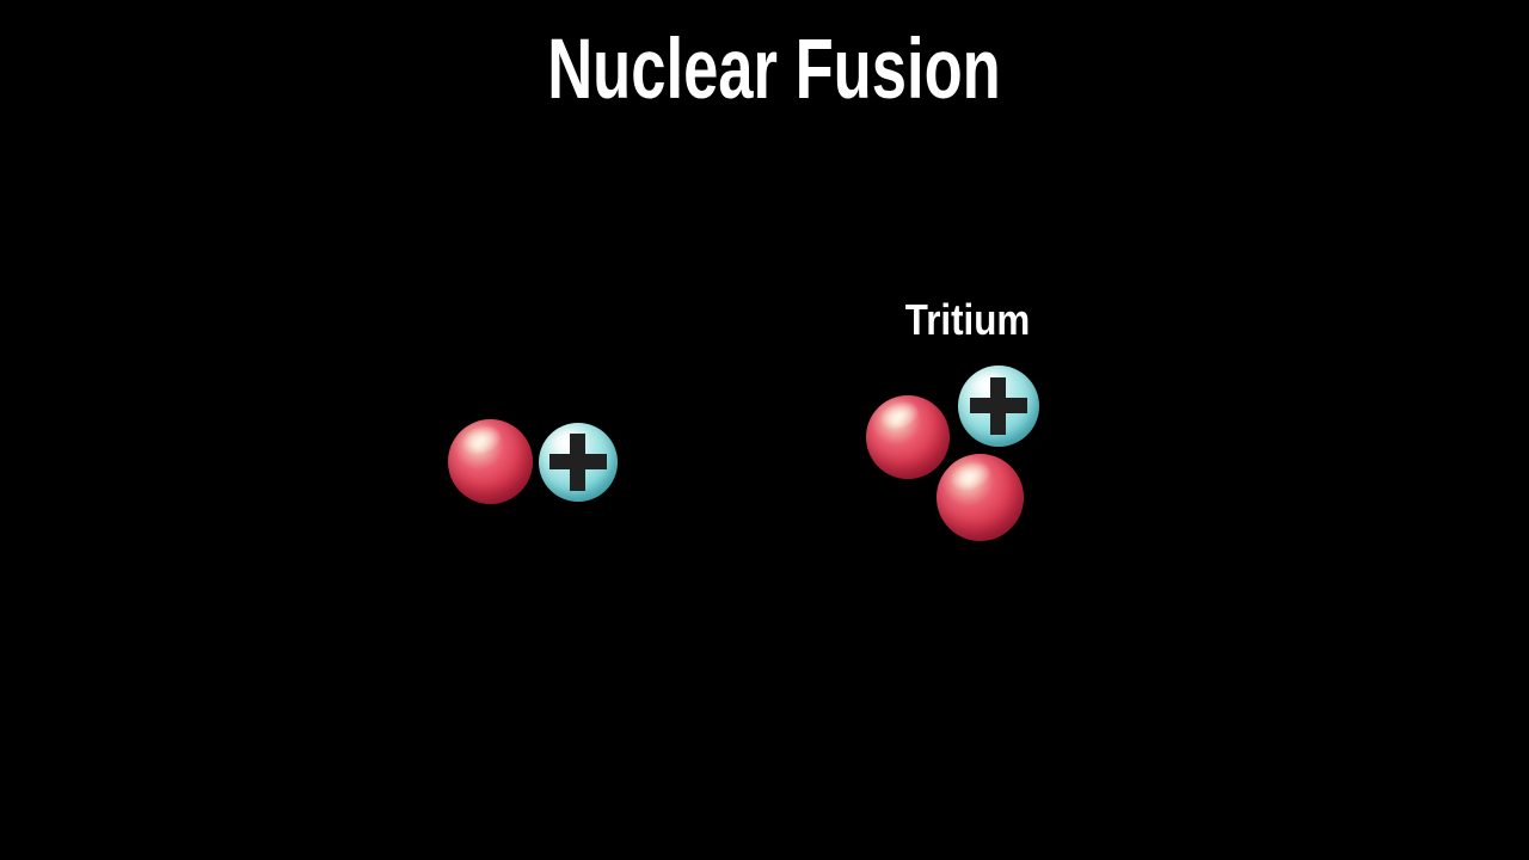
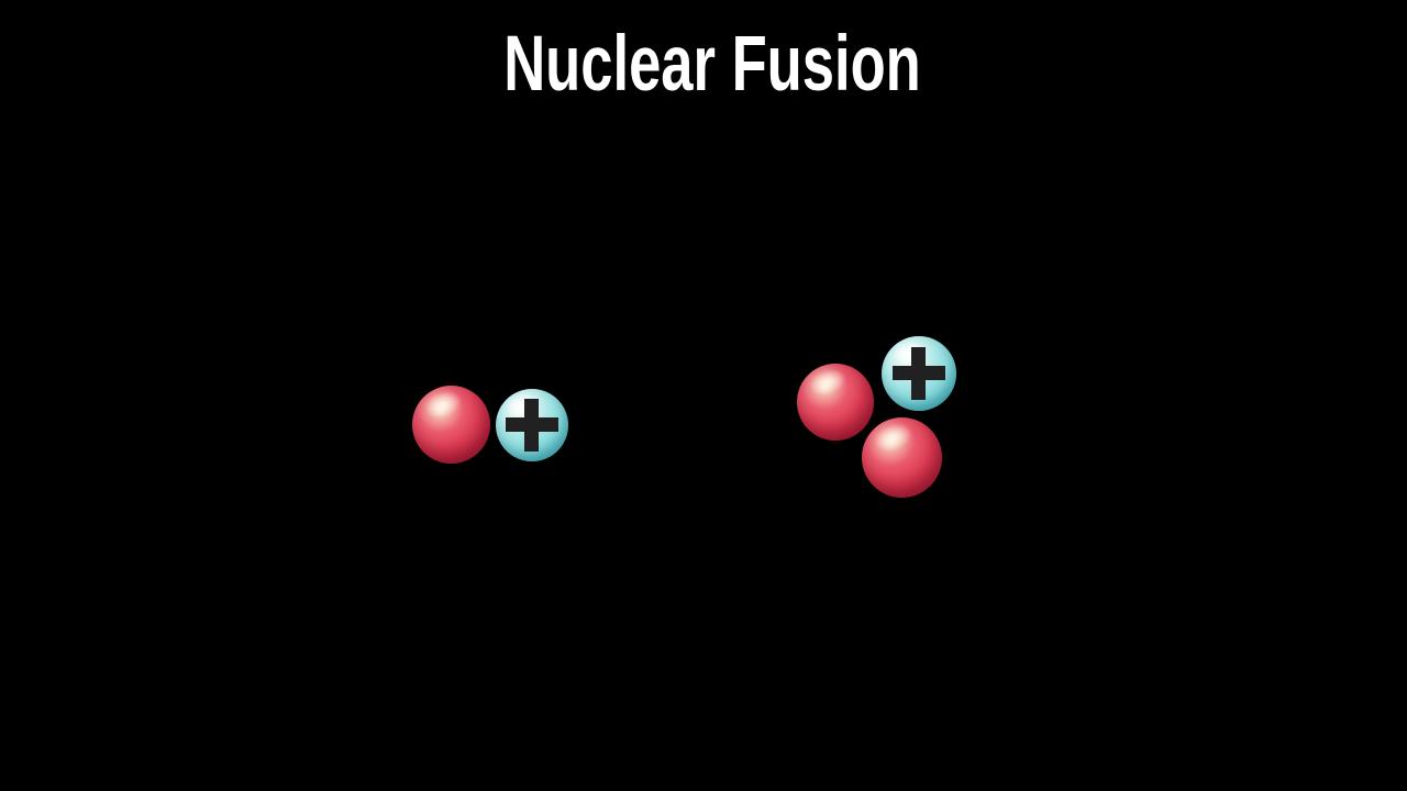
  Nuclear Fusion
- Tritium
